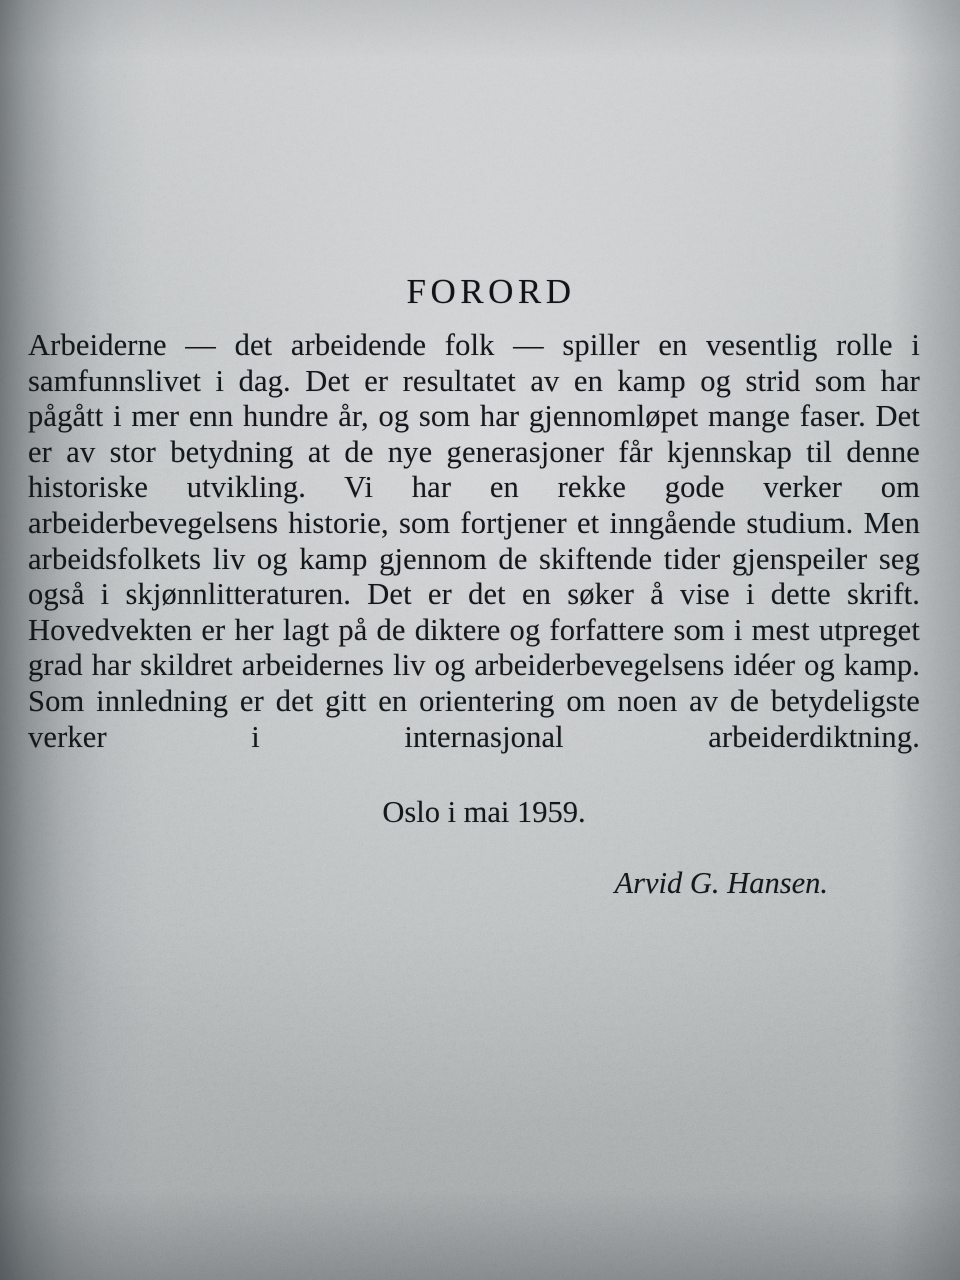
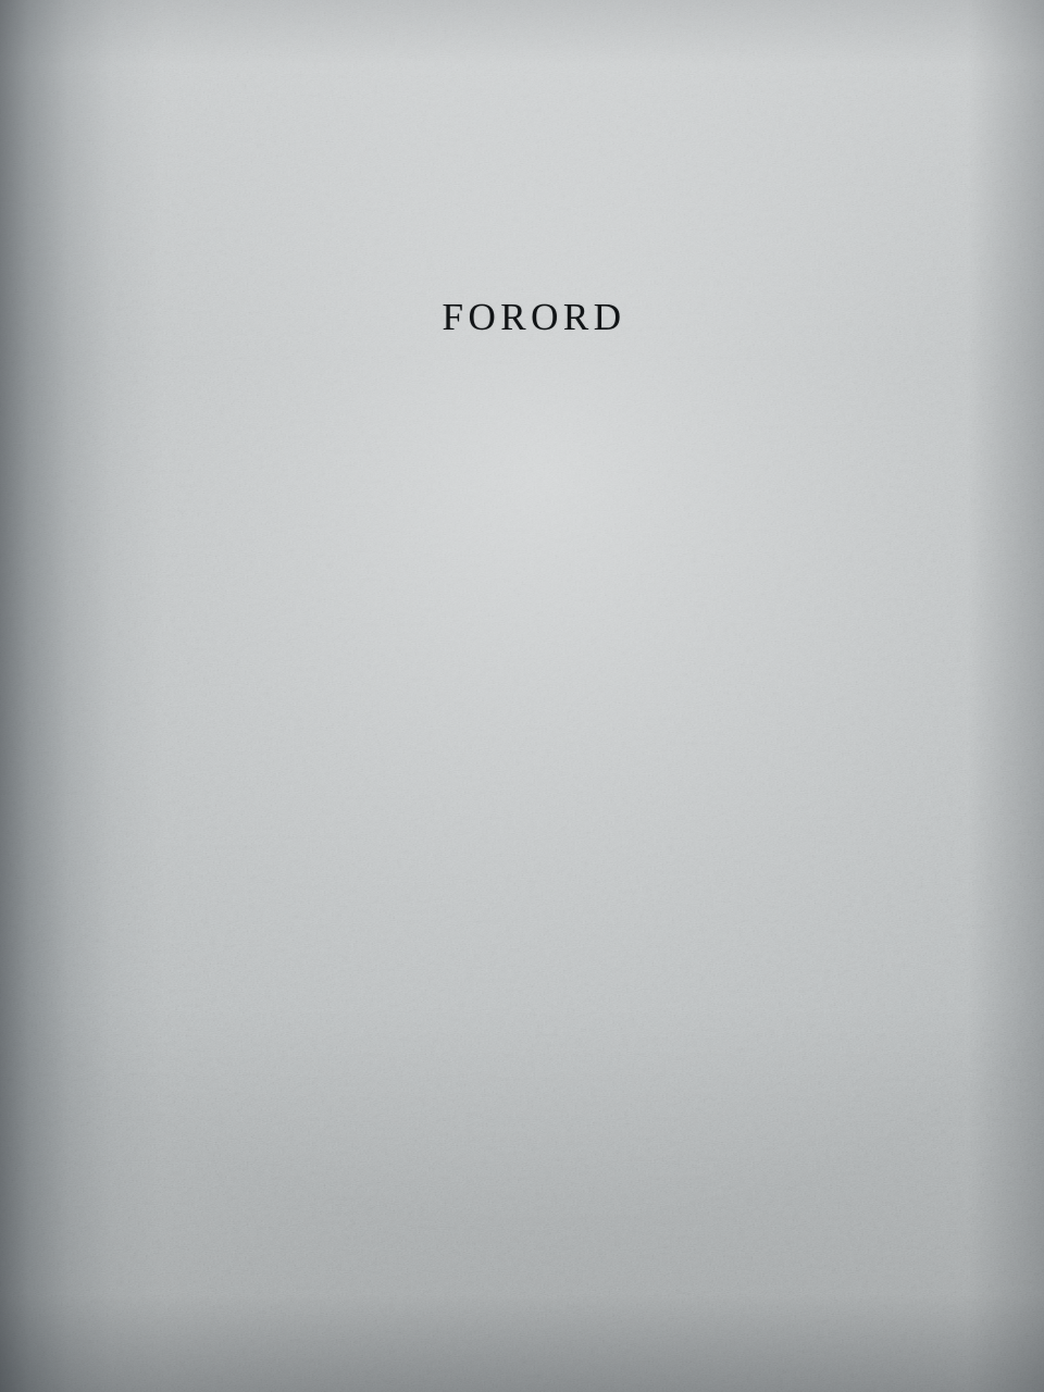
  FORORD
- Arbeiderne — det arbeidende folk — spiller en vesentlig rolle i samfunnslivet i dag. Det er resultatet av en kamp og strid som har pågått i mer enn hundre år, og som har gjennomløpet mange faser. Det er av stor betydning at de nye generasjoner får kjennskap til denne historiske utvikling. Vi har en rekke gode verker om arbeiderbevegelsens historie, som fortjener et inngående studium. Men arbeidsfolkets liv og kamp gjennom de skiftende tider gjenspeiler seg også i skjønnlitteraturen. Det er det en søker å vise i dette skrift. Hovedvekten er her lagt på de diktere og forfattere som i mest utpreget grad har skildret arbeidernes liv og arbeiderbevegelsens idéer og kamp. Som innledning er det gitt en orientering om noen av de betydeligste verker i internasjonal arbeiderdiktning.
- Oslo i mai 1959.
- Arvid G. Hansen.
